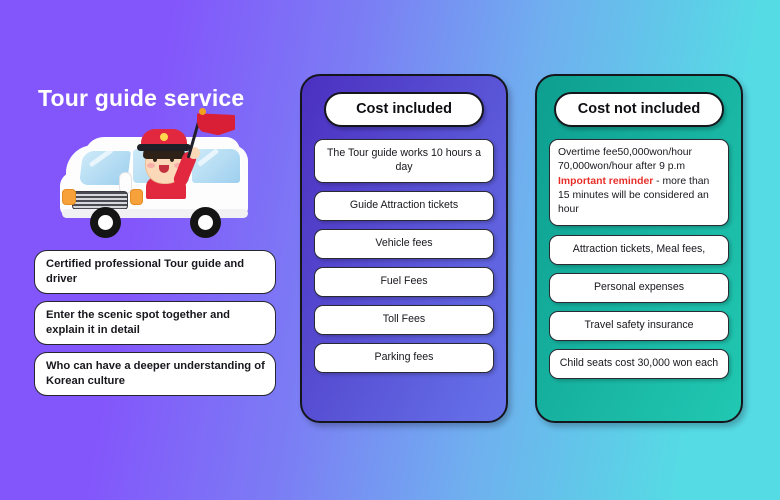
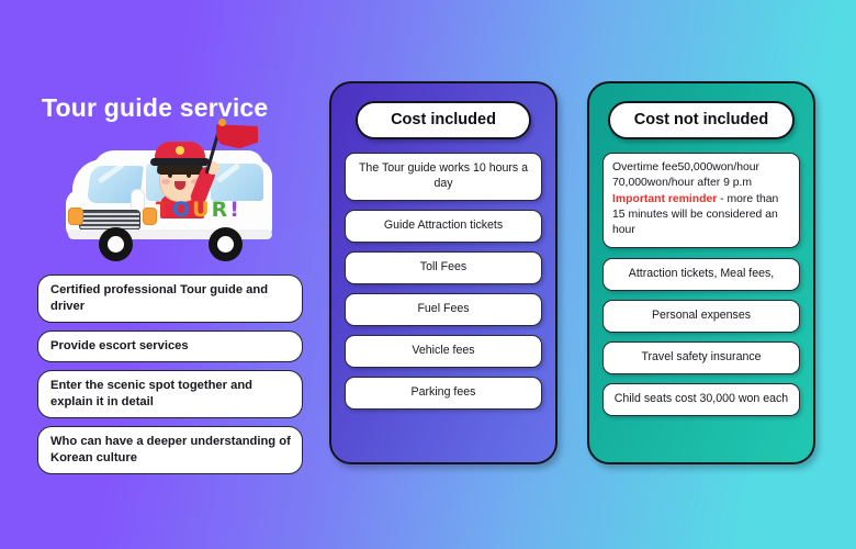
  Tour guide service
+ TOUR!
  Certified professional Tour guide and driver
+ Provide escort services
  Enter the scenic spot together and explain it in detail
  Who can have a deeper understanding of Korean culture
  Cost included
  The Tour guide works 10 hours a day
  Guide Attraction tickets
- Vehicle fees
+ Toll Fees
  Fuel Fees
- Toll Fees
+ Vehicle fees
  Parking fees
  Cost not included
  Overtime fee50,000won/hour 70,000won/hour after 9 p.m Important reminder - more than 15 minutes will be considered an hour
  Attraction tickets, Meal fees,
  Personal expenses
  Travel safety insurance
  Child seats cost 30,000 won each
